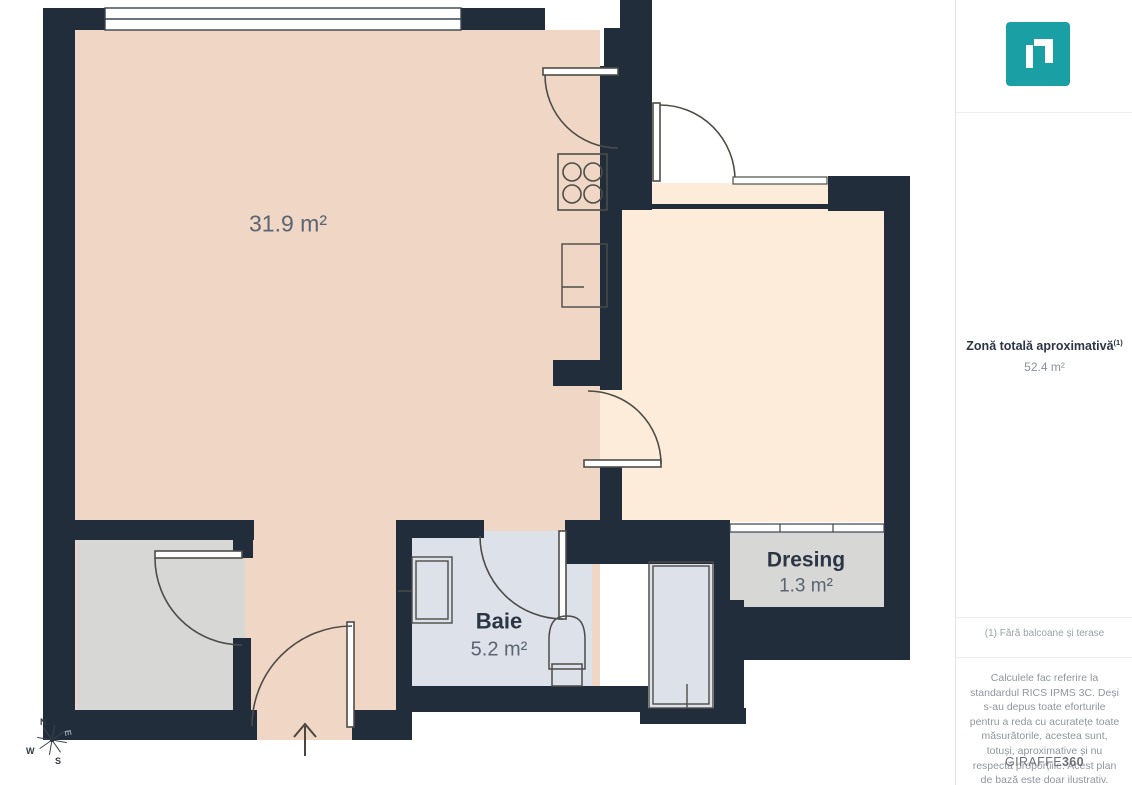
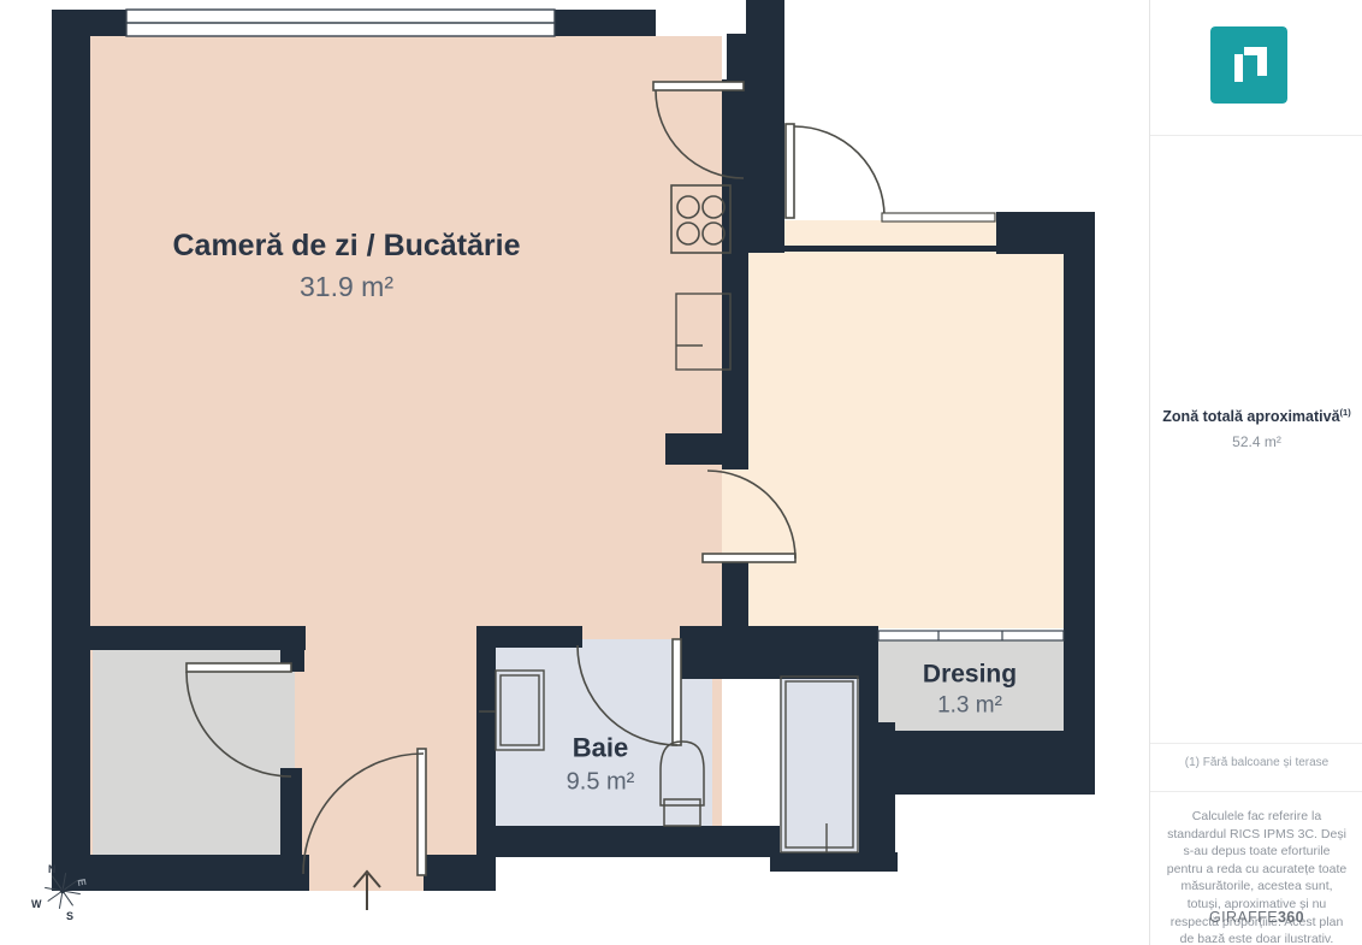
  N
  W
  S
+ Cameră de zi / Bucătărie
  31.9 m²
  Dresing
  1.3 m²
  Baie
- 5.2 m²
+ 9.5 m²
  Zonă totală aproximativă(1)
  52.4 m²
  (1) Fără balcoane și terase
  Calculele fac referire la standardul RICS IPMS 3C. Deși s-au depus toate eforturile pentru a reda cu acuratețe toate măsurătorile, acestea sunt, totuși, aproximative și nu respectă proporțiile. Acest plan de bază este doar ilustrativ.
  GIRAFFE360
